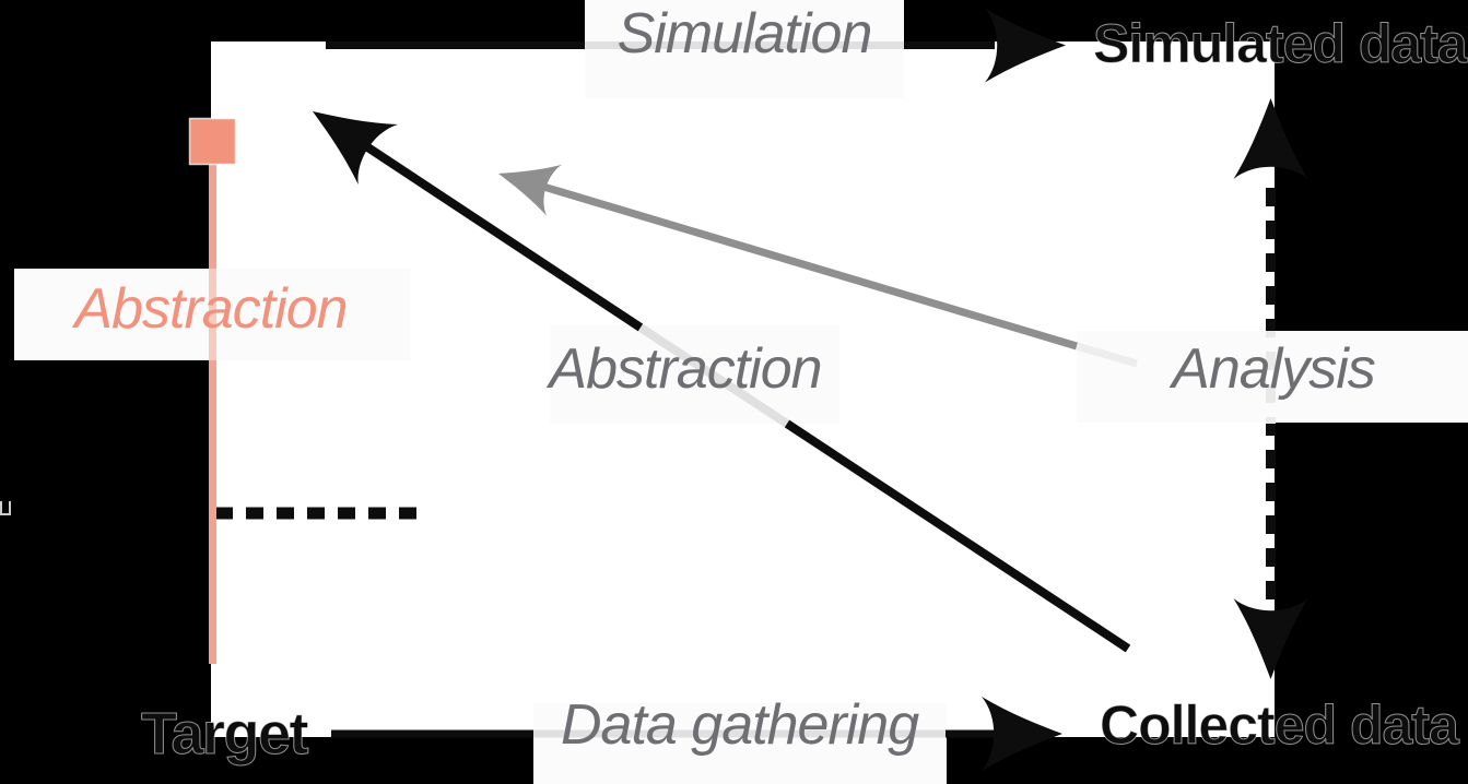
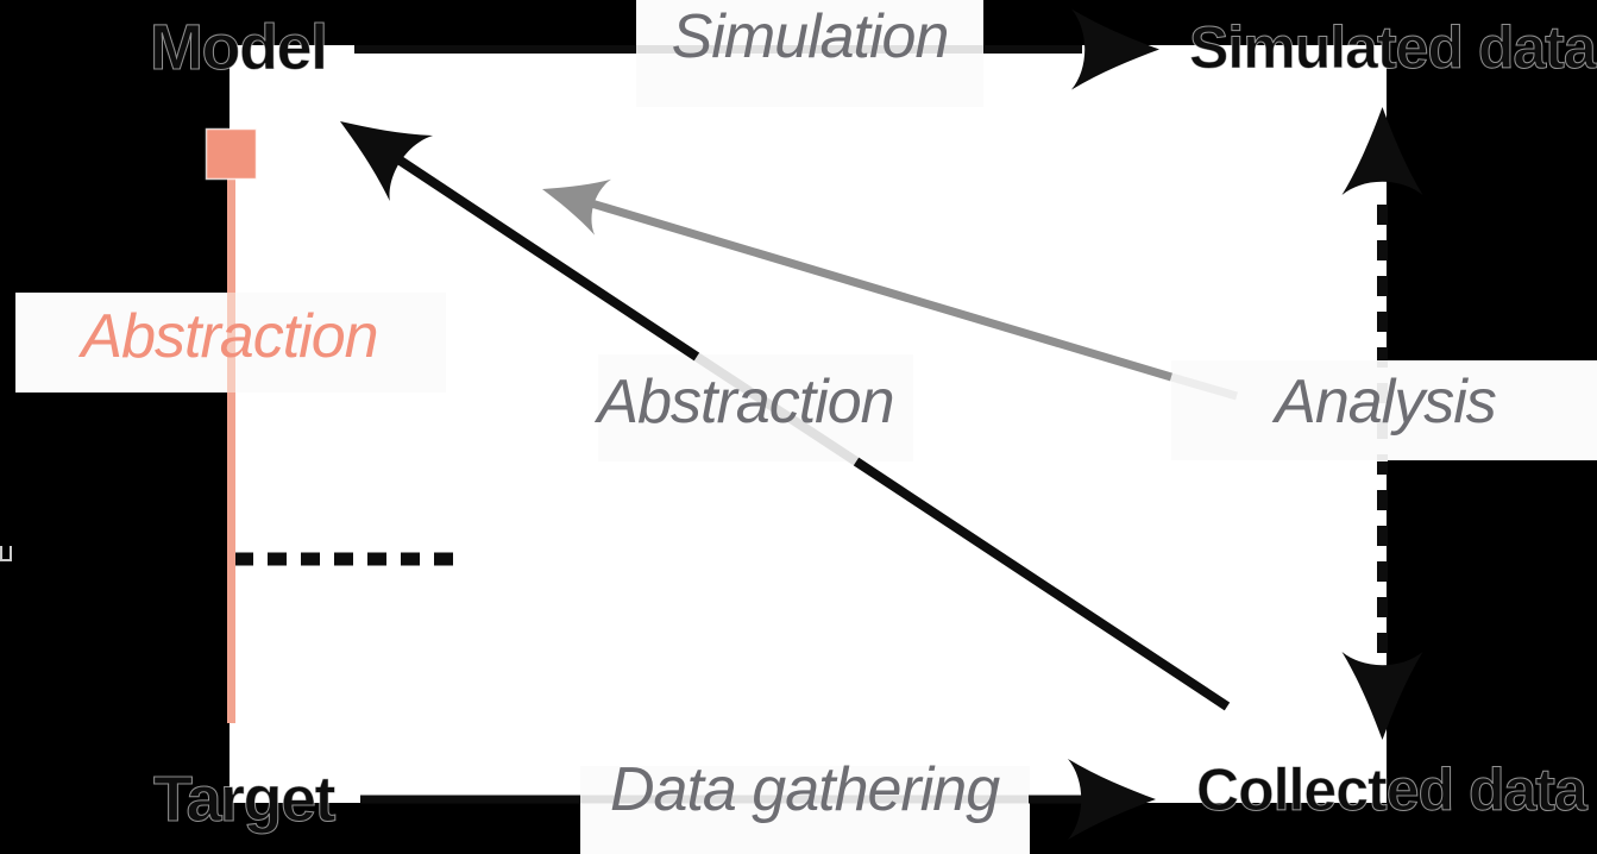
+ Model
  Simulated data
  Target
  Collected data
  Simulation
  Abstraction
  Abstraction
  Analysis
  Data gathering
